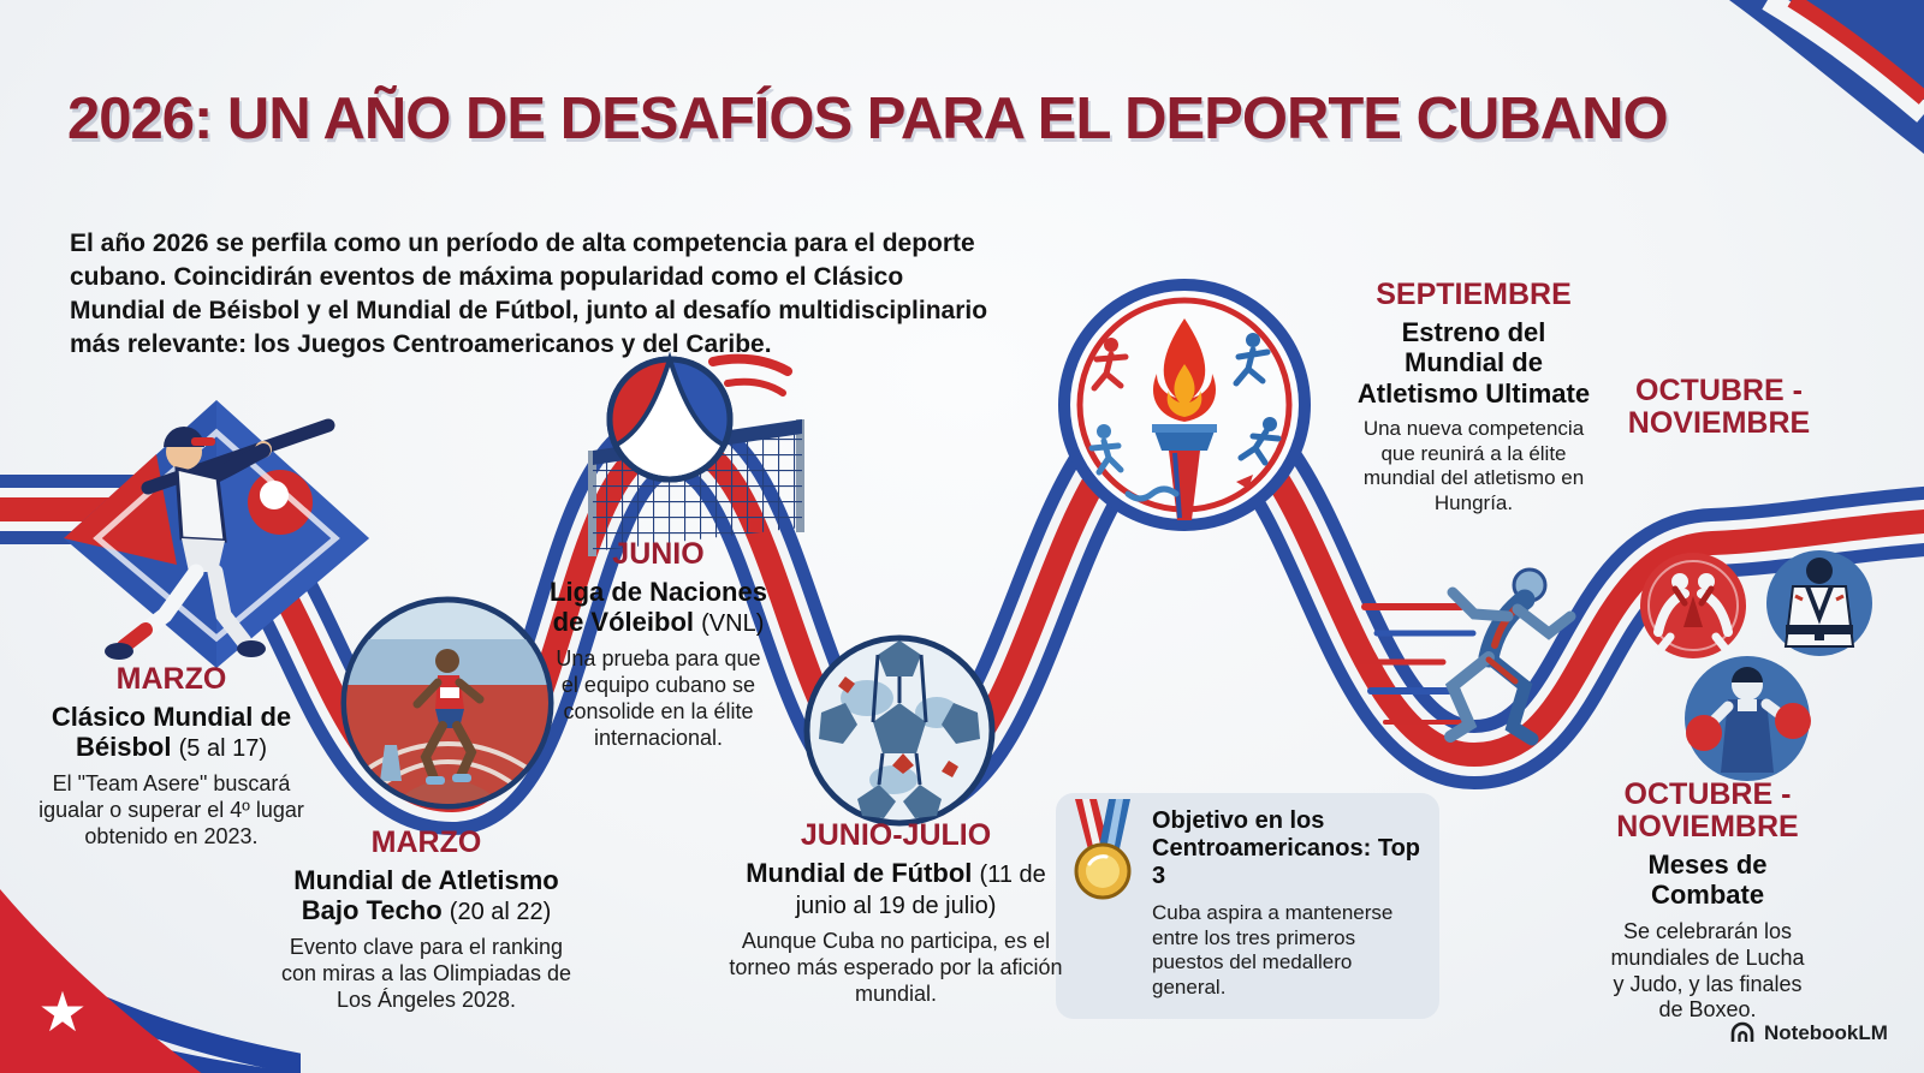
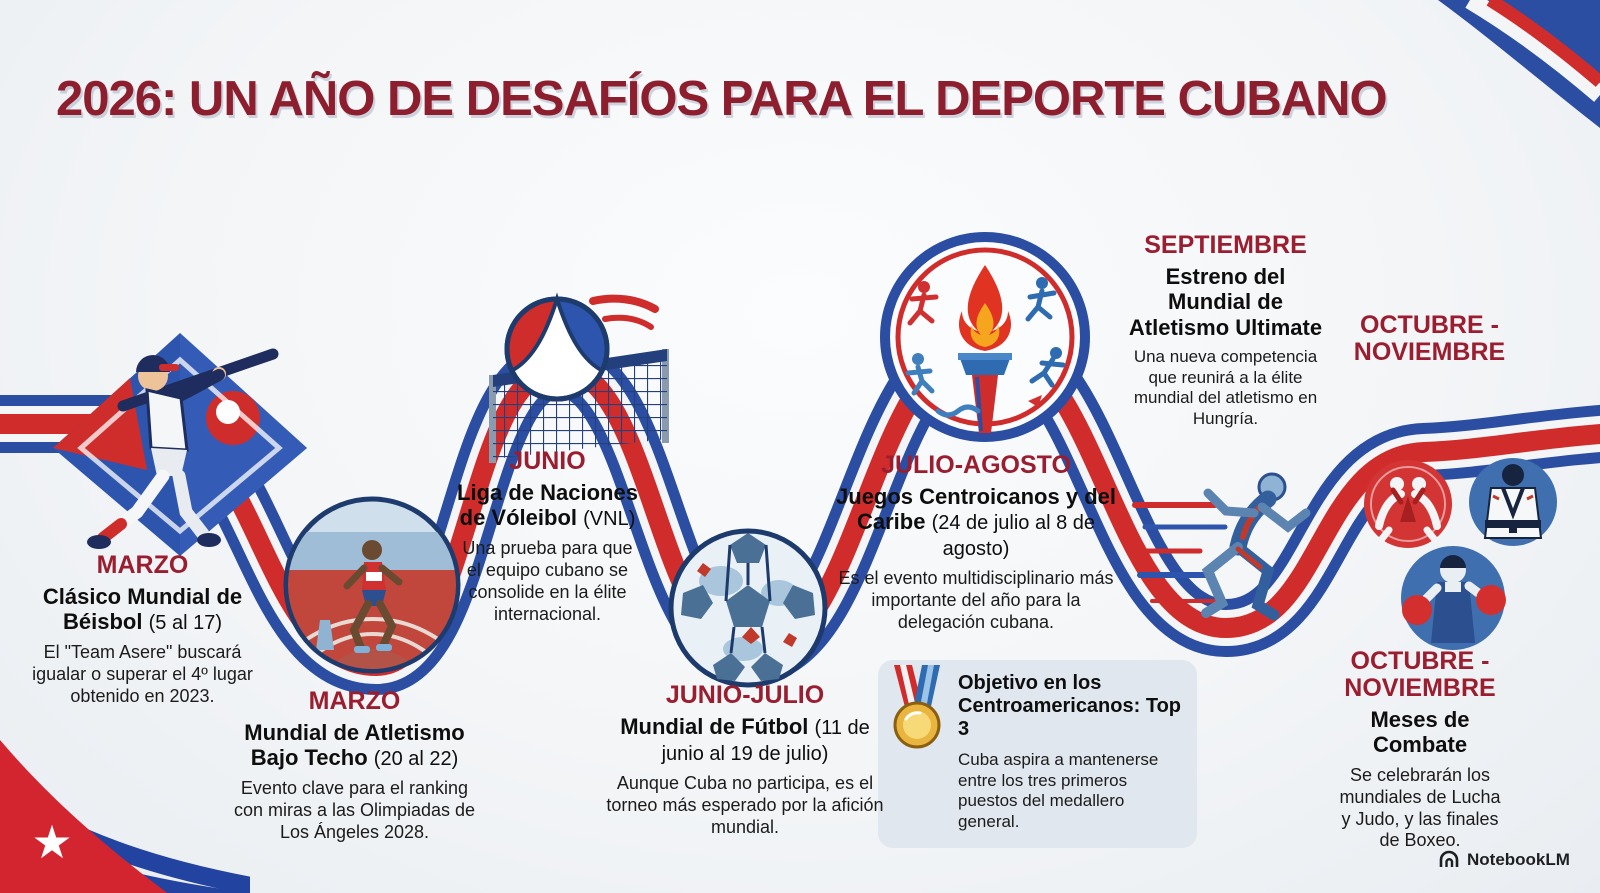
  ★
  2026: UN AÑO DE DESAFÍOS PARA EL DEPORTE CUBANO
- El año 2026 se perfila como un período de alta competencia para el deporte cubano. Coincidirán eventos de máxima popularidad como el Clásico Mundial de Béisbol y el Mundial de Fútbol, junto al desafío multidisciplinario más relevante: los Juegos Centroamericanos y del Caribe.
  MARZO
  Clásico Mundial de Béisbol (5 al 17)
  El "Team Asere" buscará igualar o superar el 4º lugar obtenido en 2023.
  MARZO
  Mundial de Atletismo Bajo Techo (20 al 22)
  Evento clave para el ranking con miras a las Olimpiadas de Los Ángeles 2028.
  JUNIO
  Liga de Naciones de Vóleibol (VNL)
  Una prueba para que el equipo cubano se consolide en la élite internacional.
  JUNIO-JULIO
  Mundial de Fútbol (11 de junio al 19 de julio)
  Aunque Cuba no participa, es el torneo más esperado por la afición mundial.
+ JULIO-AGOSTO
+ Juegos Centroicanos y del Caribe (24 de julio al 8 de agosto)
+ Es el evento multidisciplinario más importante del año para la delegación cubana.
  SEPTIEMBRE
  Estreno del Mundial de Atletismo Ultimate
  Una nueva competencia que reunirá a la élite mundial del atletismo en Hungría.
  OCTUBRE - NOVIEMBRE
  OCTUBRE - NOVIEMBRE
  Meses de Combate
  Se celebrarán los mundiales de Lucha y Judo, y las finales de Boxeo.
  Objetivo en los Centroamericanos: Top 3
  Cuba aspira a mantenerse entre los tres primeros puestos del medallero general.
  NotebookLM
